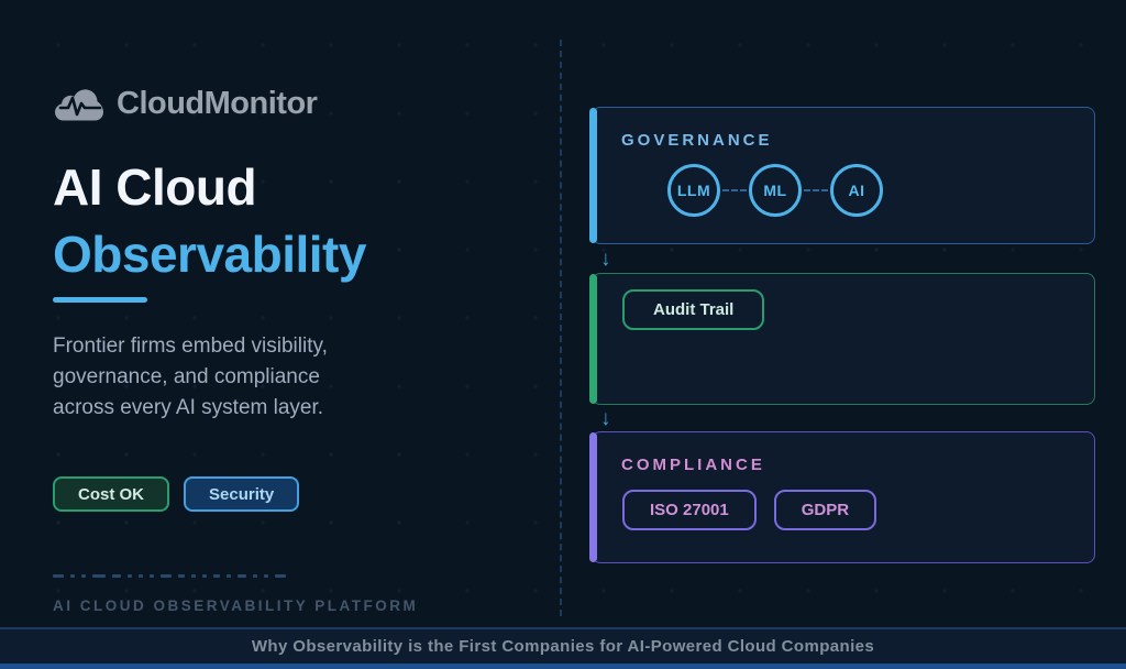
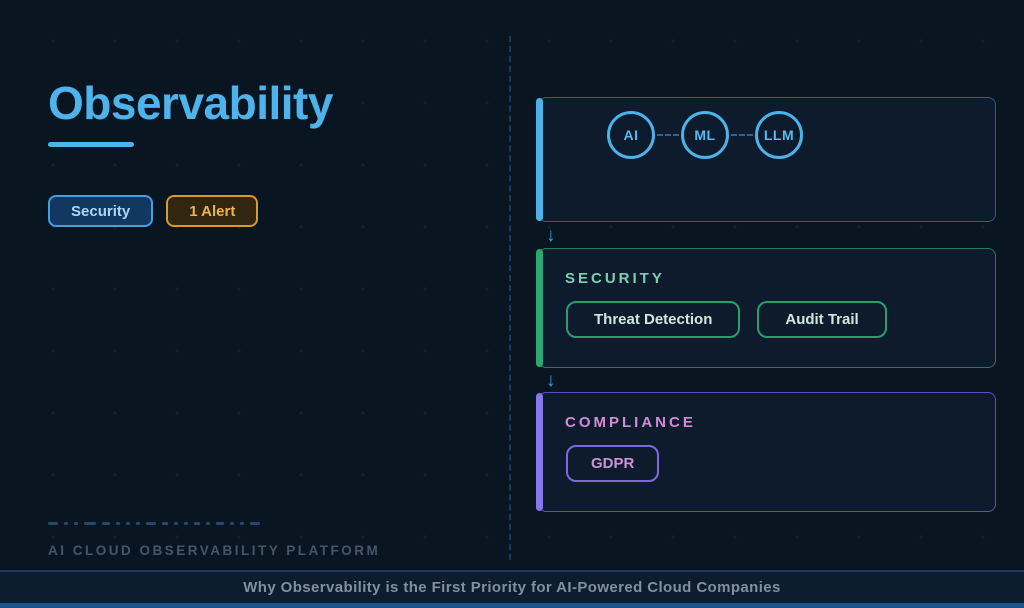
- CloudMonitor
- AI Cloud
  Observability
- Frontier firms embed visibility, governance, and compliance across every AI system layer.
- Cost OK
  Security
+ 1 Alert
  AI CLOUD OBSERVABILITY PLATFORM
- GOVERNANCE
- LLM
+ AI
  ML
- AI
+ LLM
  ↓
+ SECURITY
+ Threat Detection
  Audit Trail
  ↓
  COMPLIANCE
- ISO 27001
  GDPR
- Why Observability is the First Companies for AI-Powered Cloud Companies
+ Why Observability is the First Priority for AI-Powered Cloud Companies
